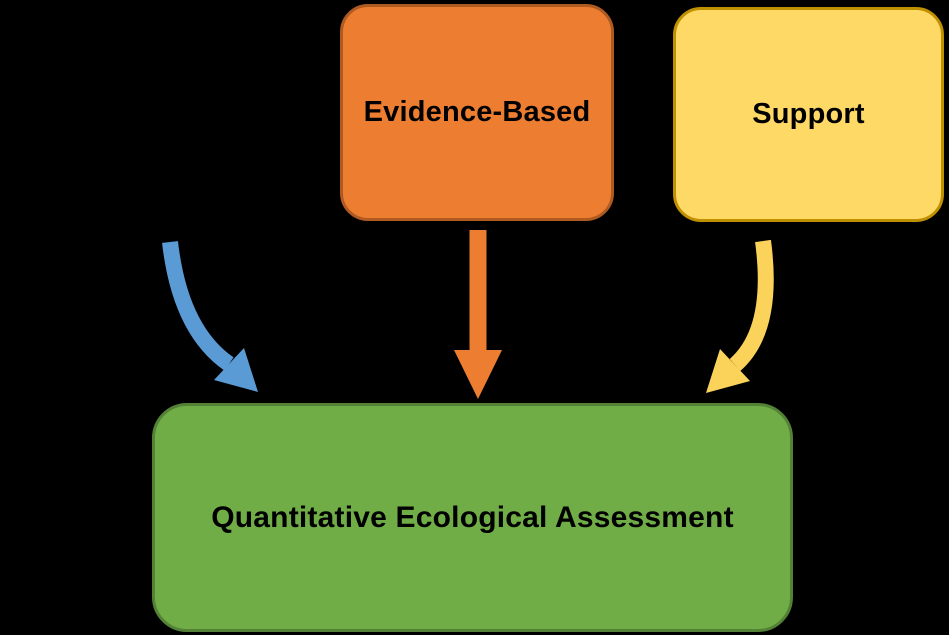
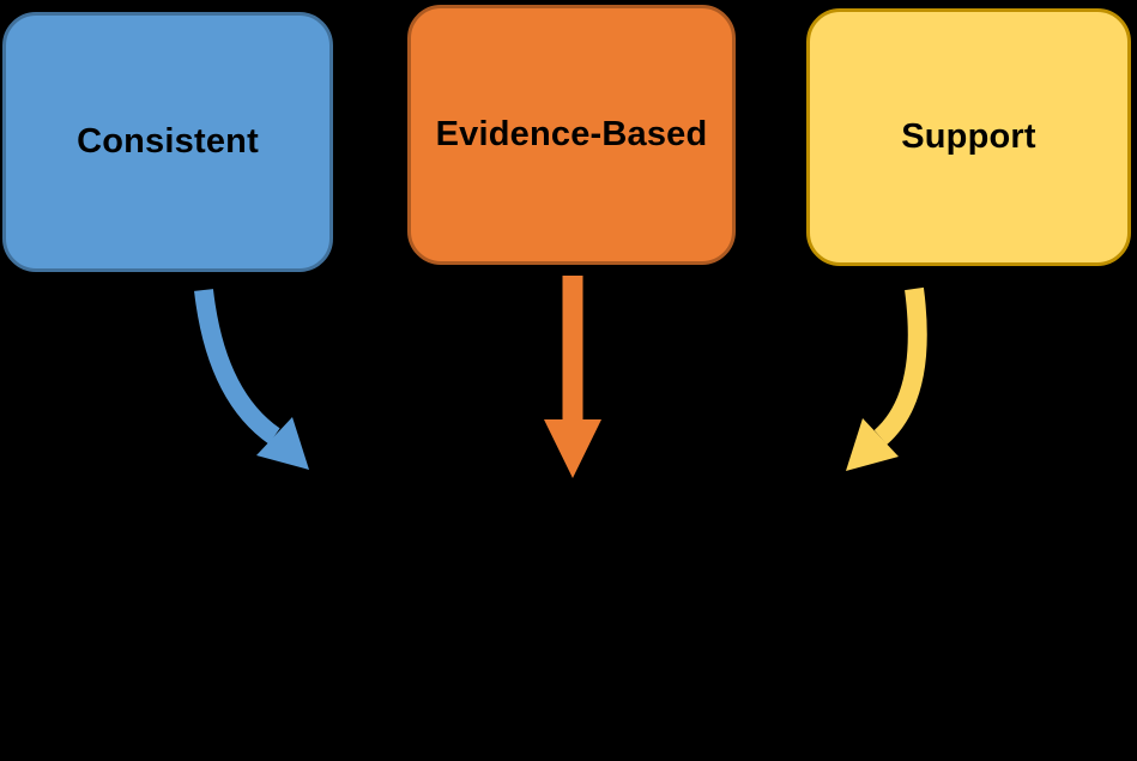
+ Consistent
  Evidence-Based
  Support
- Quantitative Ecological Assessment
